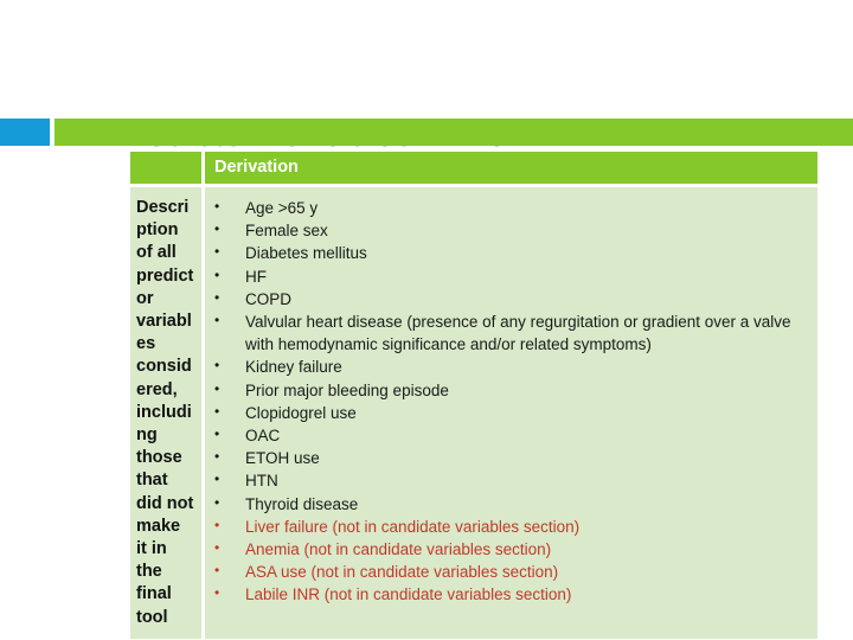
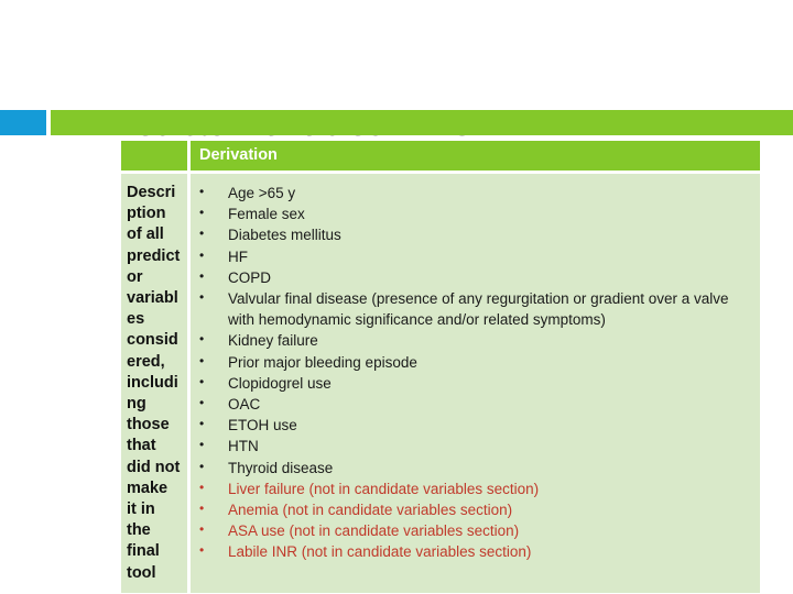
  	Derivation
- Description of all predictor variables considered, including those that did not make it in the final tool	Age >65 yFemale sexDiabetes mellitusHFCOPDValvular heart disease (presence of any regurgitation or gradient over a valve with hemodynamic significance and/or related symptoms)Kidney failurePrior major bleeding episodeClopidogrel useOACETOH useHTNThyroid diseaseLiver failure (not in candidate variables section)Anemia (not in candidate variables section)ASA use (not in candidate variables section)Labile INR (not in candidate variables section)
+ Description of all predictor variables considered, including those that did not make it in the final tool	Age >65 yFemale sexDiabetes mellitusHFCOPDValvular final disease (presence of any regurgitation or gradient over a valve with hemodynamic significance and/or related symptoms)Kidney failurePrior major bleeding episodeClopidogrel useOACETOH useHTNThyroid diseaseLiver failure (not in candidate variables section)Anemia (not in candidate variables section)ASA use (not in candidate variables section)Labile INR (not in candidate variables section)
